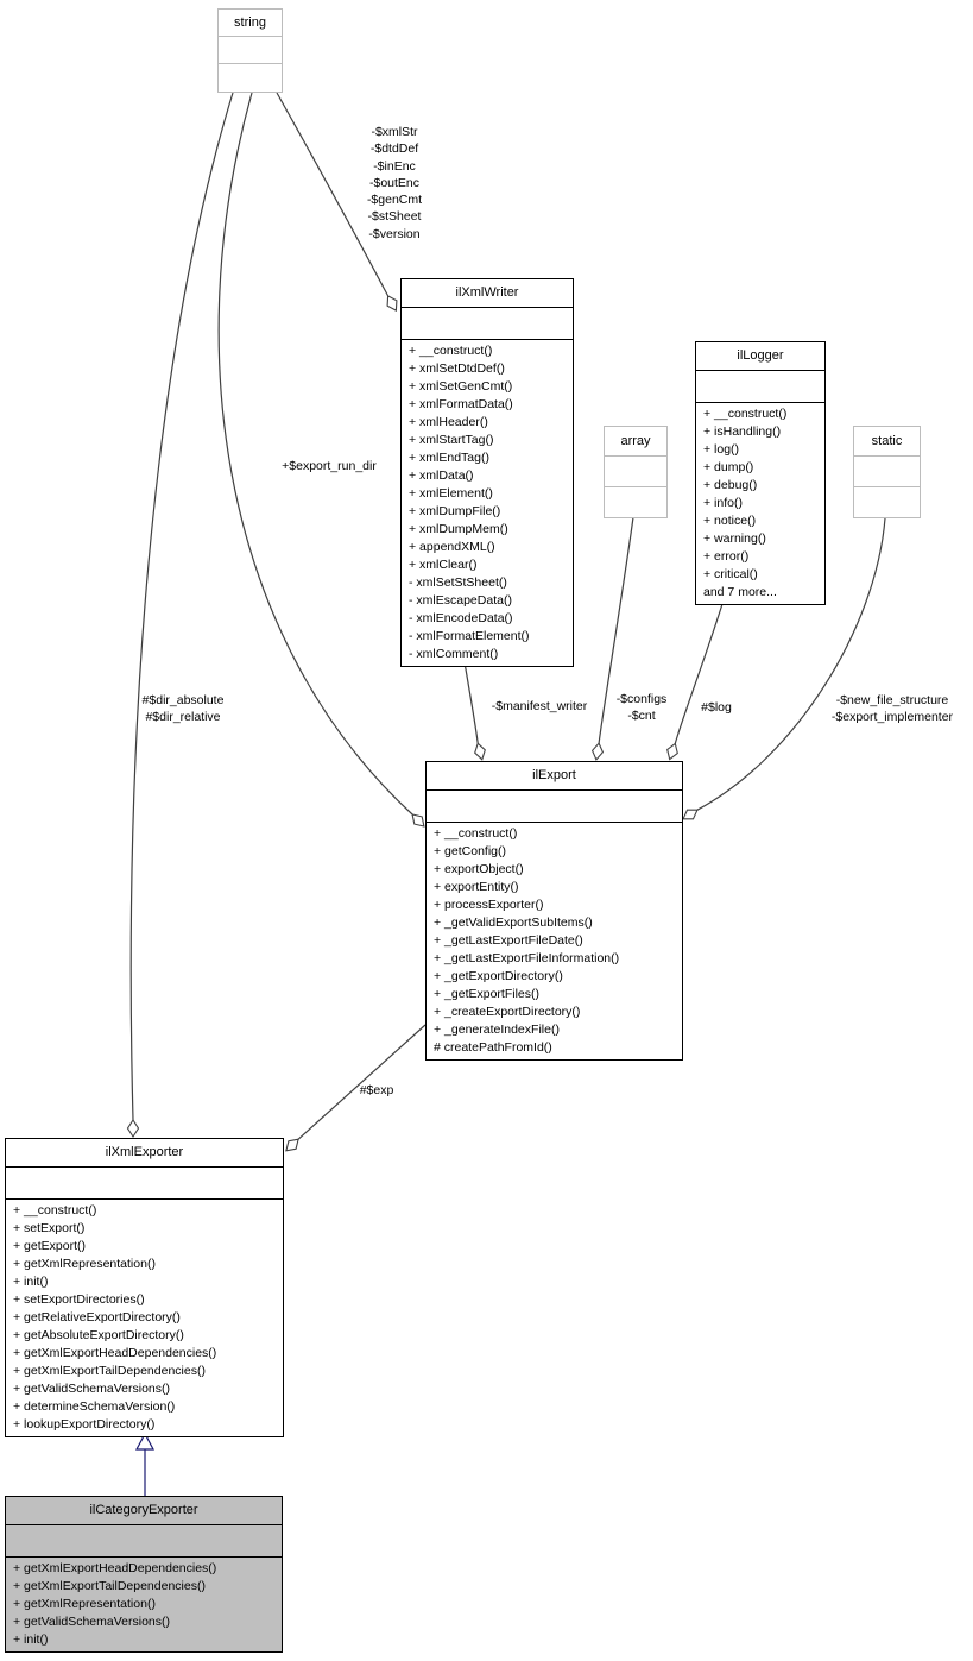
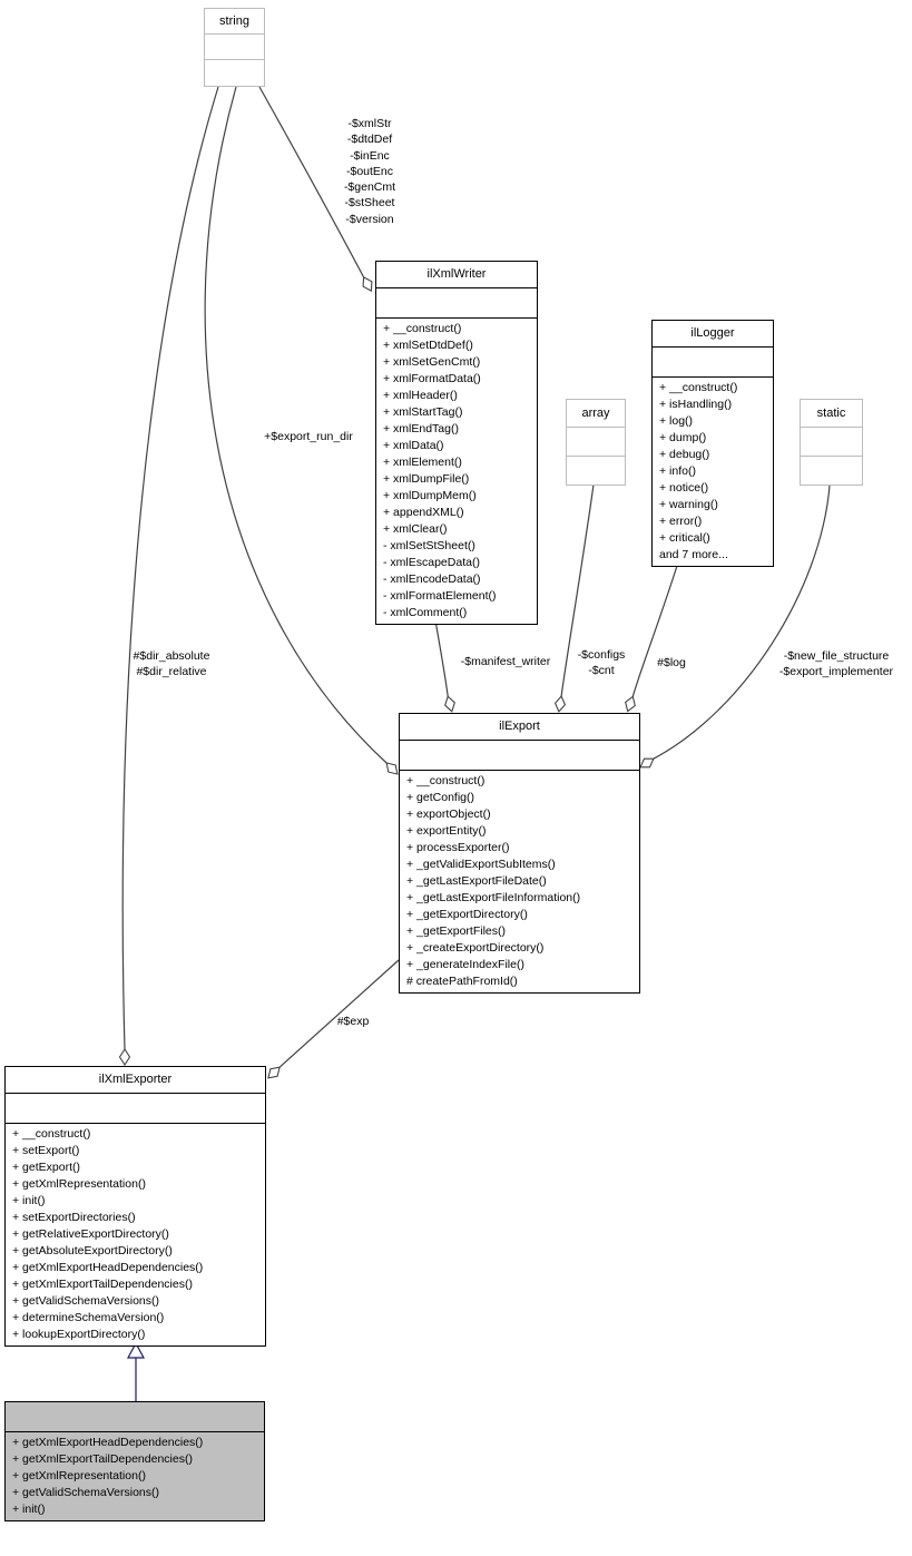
  string
  ilXmlWriter
  + __construct()
  + xmlSetDtdDef()
  + xmlSetGenCmt()
  + xmlFormatData()
  + xmlHeader()
  + xmlStartTag()
  + xmlEndTag()
  + xmlData()
  + xmlElement()
  + xmlDumpFile()
  + xmlDumpMem()
  + appendXML()
  + xmlClear()
  - xmlSetStSheet()
  - xmlEscapeData()
  - xmlEncodeData()
  - xmlFormatElement()
  - xmlComment()
  array
  ilLogger
  + __construct()
  + isHandling()
  + log()
  + dump()
  + debug()
  + info()
  + notice()
  + warning()
  + error()
  + critical()
  and 7 more...
  static
  ilExport
  + __construct()
  + getConfig()
  + exportObject()
  + exportEntity()
  + processExporter()
  + _getValidExportSubItems()
  + _getLastExportFileDate()
  + _getLastExportFileInformation()
  + _getExportDirectory()
  + _getExportFiles()
  + _createExportDirectory()
  + _generateIndexFile()
  # createPathFromId()
  ilXmlExporter
  + __construct()
  + setExport()
  + getExport()
  + getXmlRepresentation()
  + init()
  + setExportDirectories()
  + getRelativeExportDirectory()
  + getAbsoluteExportDirectory()
  + getXmlExportHeadDependencies()
  + getXmlExportTailDependencies()
  + getValidSchemaVersions()
  + determineSchemaVersion()
  + lookupExportDirectory()
- ilCategoryExporter
  + getXmlExportHeadDependencies()
  + getXmlExportTailDependencies()
  + getXmlRepresentation()
  + getValidSchemaVersions()
  + init()
  -$xmlStr
  -$dtdDef
  -$inEnc
  -$outEnc
  -$genCmt
  -$stSheet
  -$version
  +$export_run_dir
  #$dir_absolute
  #$dir_relative
  -$manifest_writer
  -$configs
  -$cnt
  #$log
  -$new_file_structure
  -$export_implementer
  #$exp
